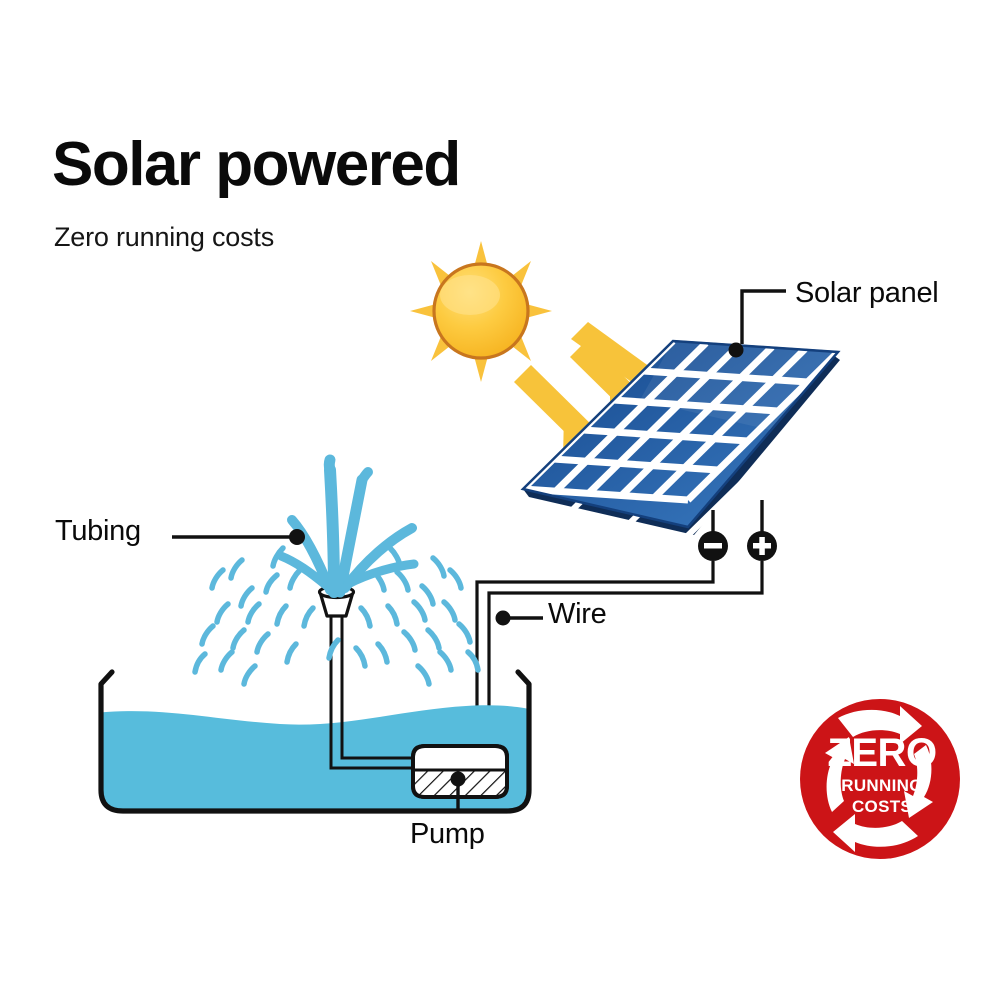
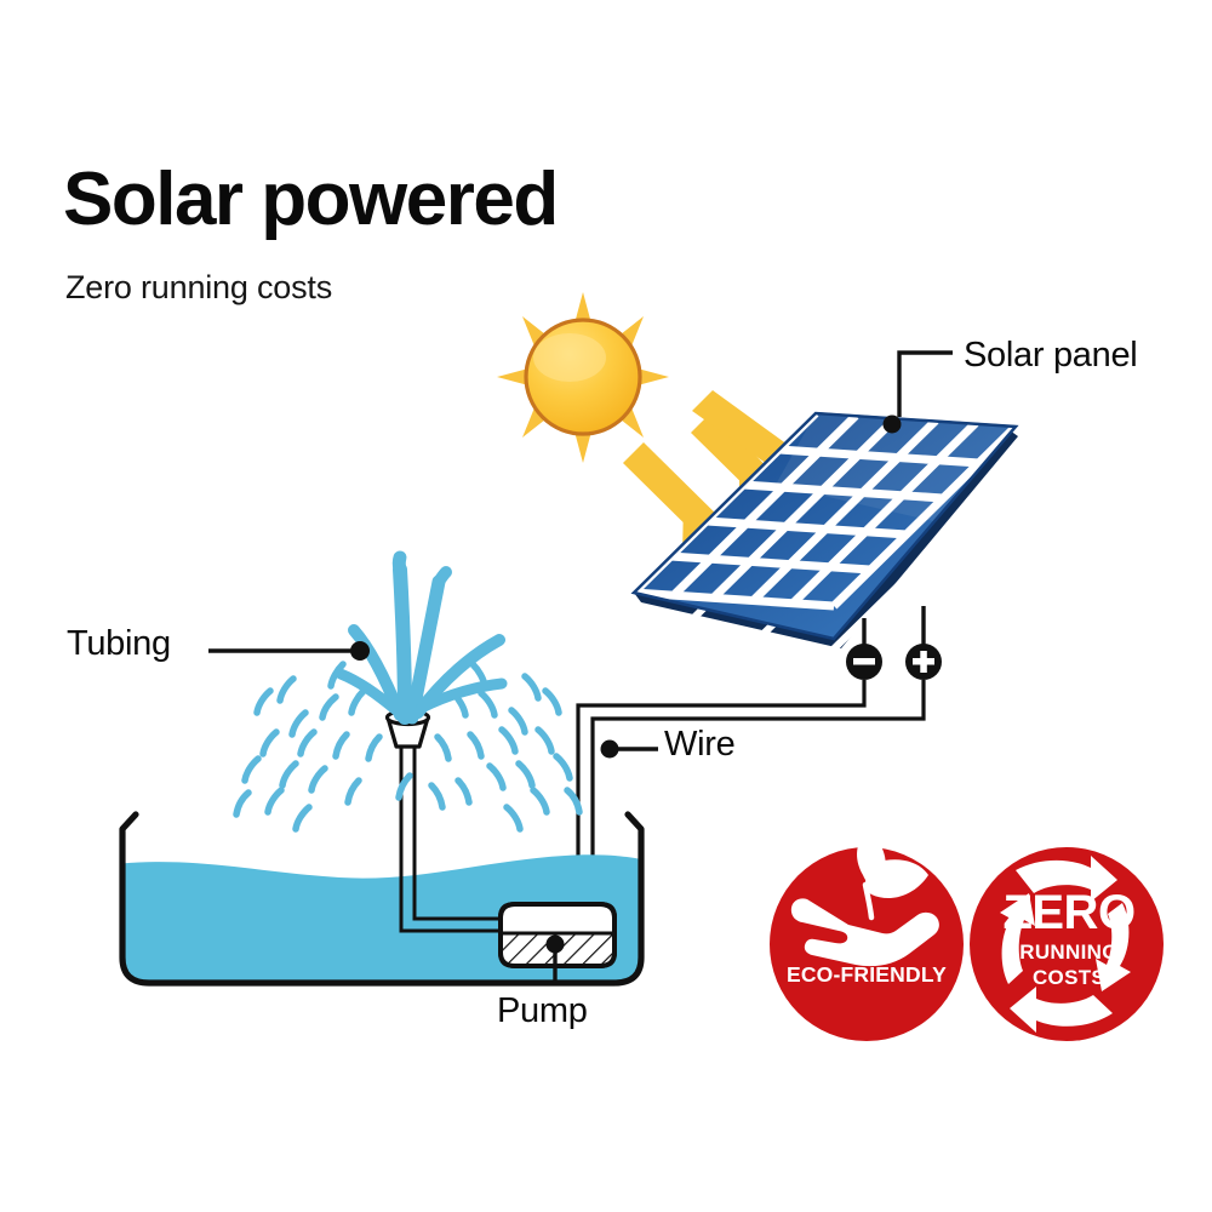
  Solar powered
  Zero running costs
  Solar panel
  Tubing
  Wire
  Pump
+ ECO-FRIENDLY
  ZERO
  RUNNING
  COSTS
